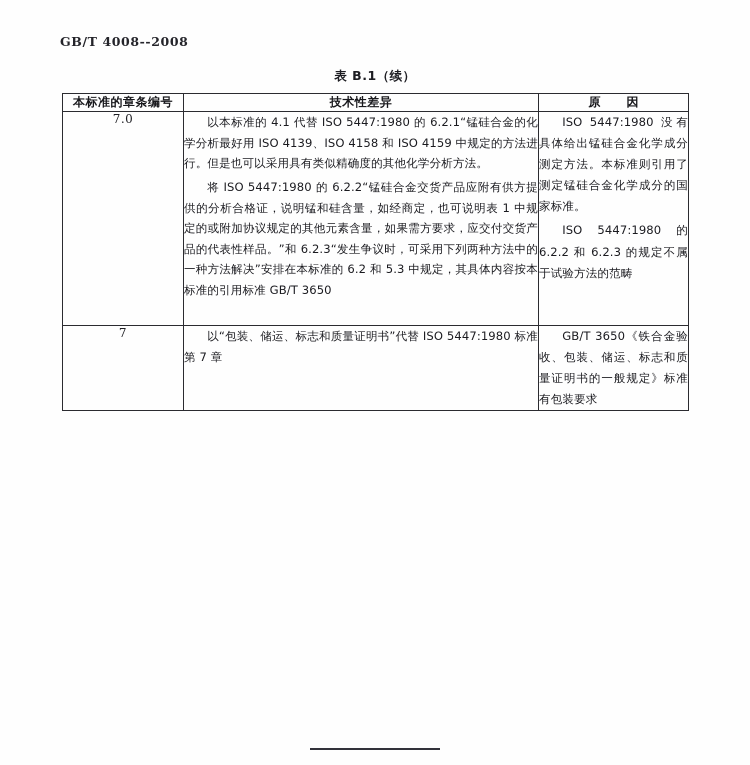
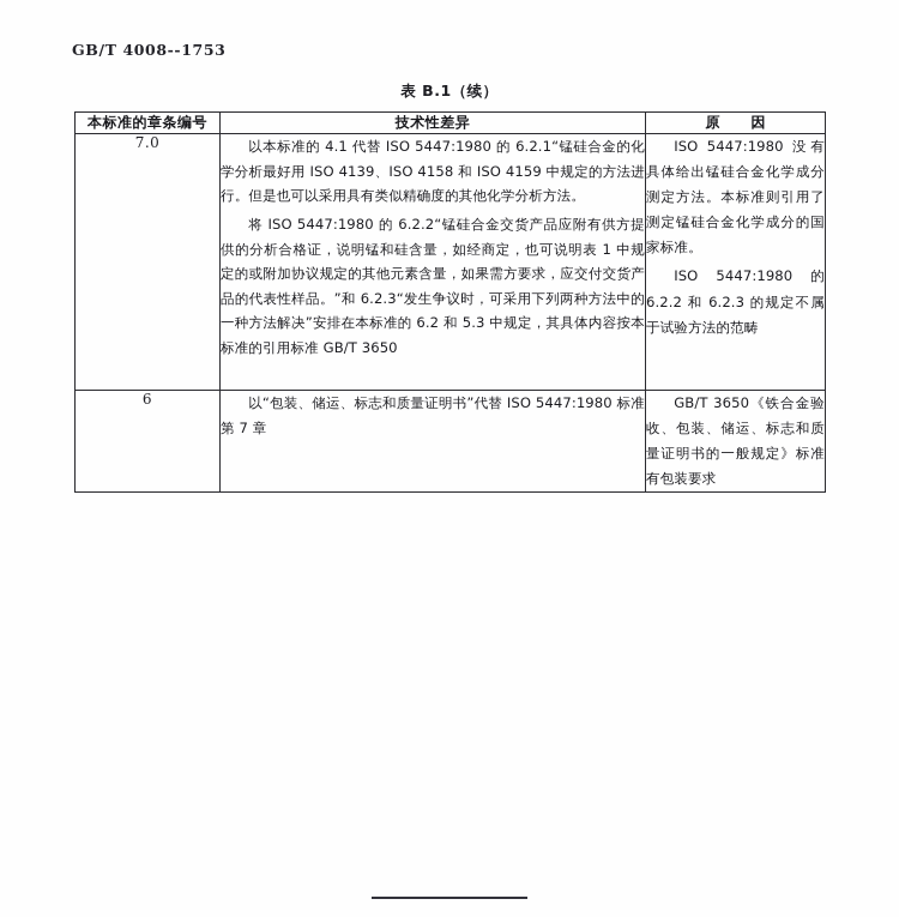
- GB/T 4008--2008
+ GB/T 4008--1753
  表 B.1（续）
  本标准的章条编号	技术性差异	原 因
  7.0	以本标准的 4.1 代替 ISO 5447:1980 的 6.2.1“锰硅合金的化学分析最好用 ISO 4139、ISO 4158 和 ISO 4159 中规定的方法进行。但是也可以采用具有类似精确度的其他化学分析方法。 将 ISO 5447:1980 的 6.2.2“锰硅合金交货产品应附有供方提供的分析合格证，说明锰和硅含量，如经商定，也可说明表 1 中规定的或附加协议规定的其他元素含量，如果需方要求，应交付交货产品的代表性样品。”和 6.2.3“发生争议时，可采用下列两种方法中的一种方法解决”安排在本标准的 6.2 和 5.3 中规定，其具体内容按本标准的引用标准 GB/T 3650	ISO 5447:1980 没有具体给出锰硅合金化学成分测定方法。本标准则引用了测定锰硅合金化学成分的国家标准。 ISO 5447:1980 的 6.2.2 和 6.2.3 的规定不属于试验方法的范畴
- 7	以“包装、储运、标志和质量证明书”代替 ISO 5447:1980 标准第 7 章	GB/T 3650《铁合金验收、包装、储运、标志和质量证明书的一般规定》标准有包装要求
+ 6	以“包装、储运、标志和质量证明书”代替 ISO 5447:1980 标准第 7 章	GB/T 3650《铁合金验收、包装、储运、标志和质量证明书的一般规定》标准有包装要求
